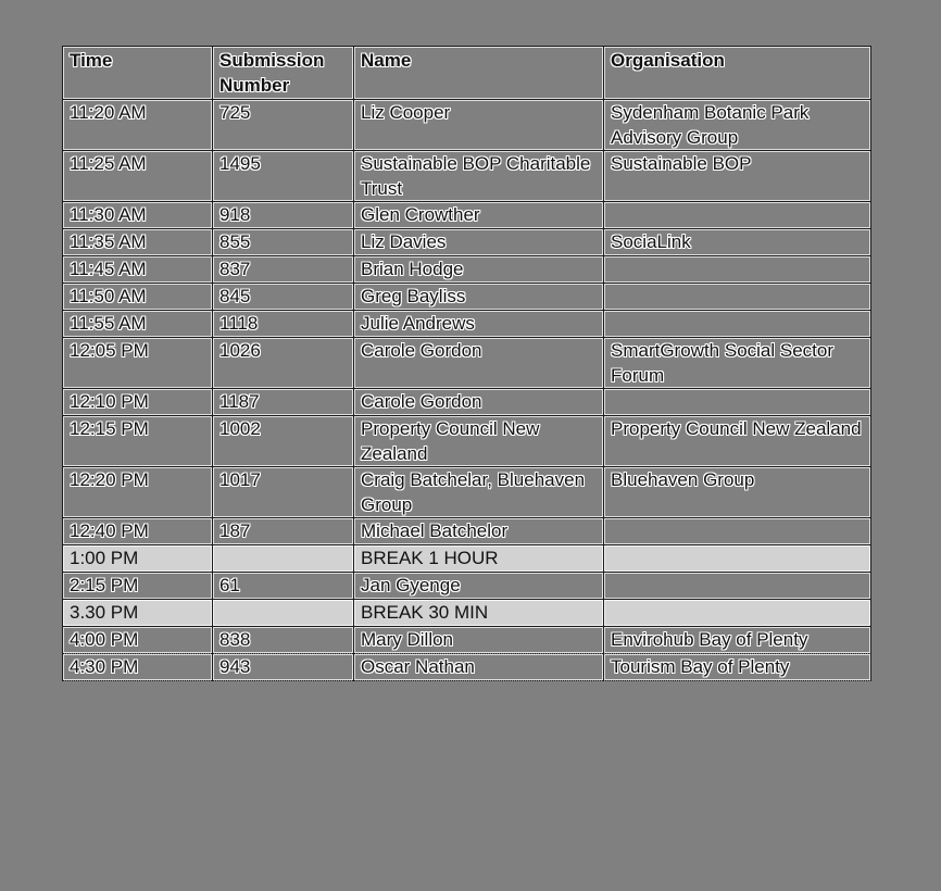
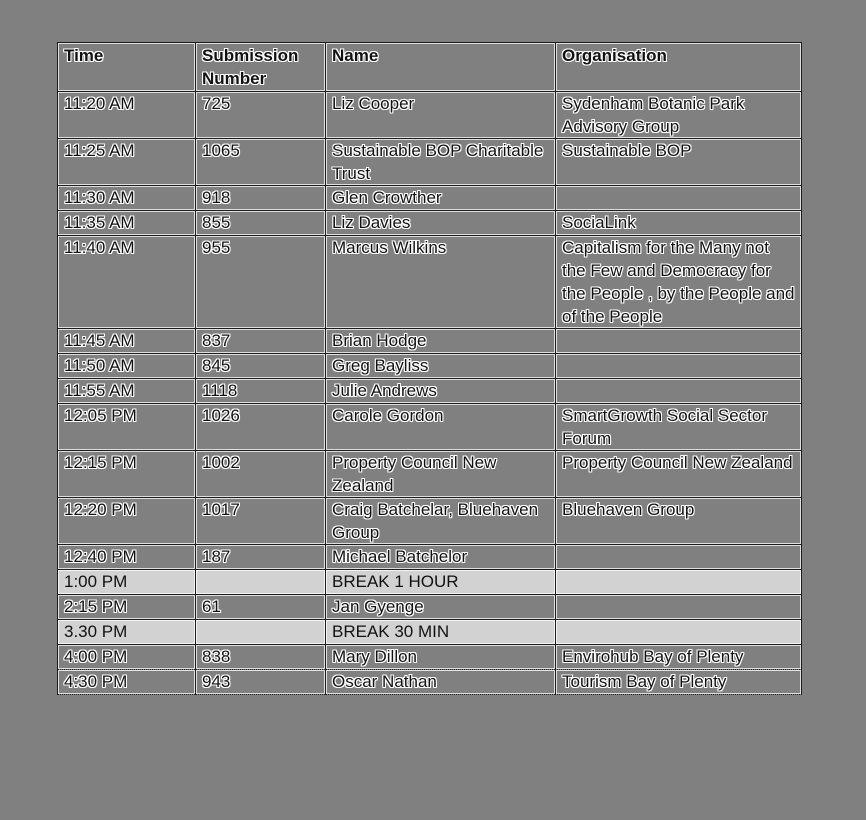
  Time	Submission Number	Name	Organisation
  11:20 AM	725	Liz Cooper	Sydenham Botanic Park Advisory Group
- 11:25 AM	1495	Sustainable BOP Charitable Trust	Sustainable BOP
+ 11:25 AM	1065	Sustainable BOP Charitable Trust	Sustainable BOP
  11:30 AM	918	Glen Crowther
  11:35 AM	855	Liz Davies	SociaLink
+ 11:40 AM	955	Marcus Wilkins	Capitalism for the Many not the Few and Democracy for the People , by the People and of the People
  11:45 AM	837	Brian Hodge
  11:50 AM	845	Greg Bayliss
  11:55 AM	1118	Julie Andrews
  12:05 PM	1026	Carole Gordon	SmartGrowth Social Sector Forum
- 12:10 PM	1187	Carole Gordon
  12:15 PM	1002	Property Council New Zealand	Property Council New Zealand
  12:20 PM	1017	Craig Batchelar, Bluehaven Group	Bluehaven Group
  12:40 PM	187	Michael Batchelor
  1:00 PM		BREAK 1 HOUR
  2:15 PM	61	Jan Gyenge
  3.30 PM		BREAK 30 MIN
  4:00 PM	838	Mary Dillon	Envirohub Bay of Plenty
  4:30 PM	943	Oscar Nathan	Tourism Bay of Plenty
